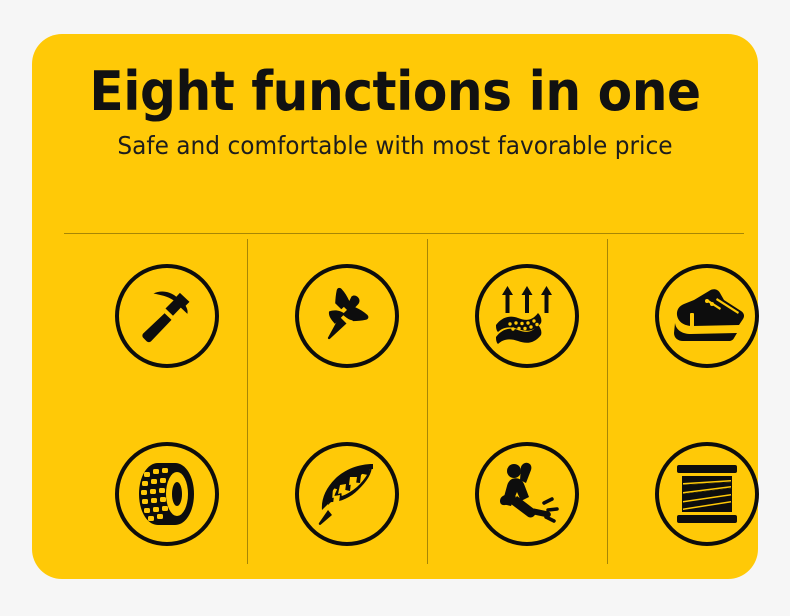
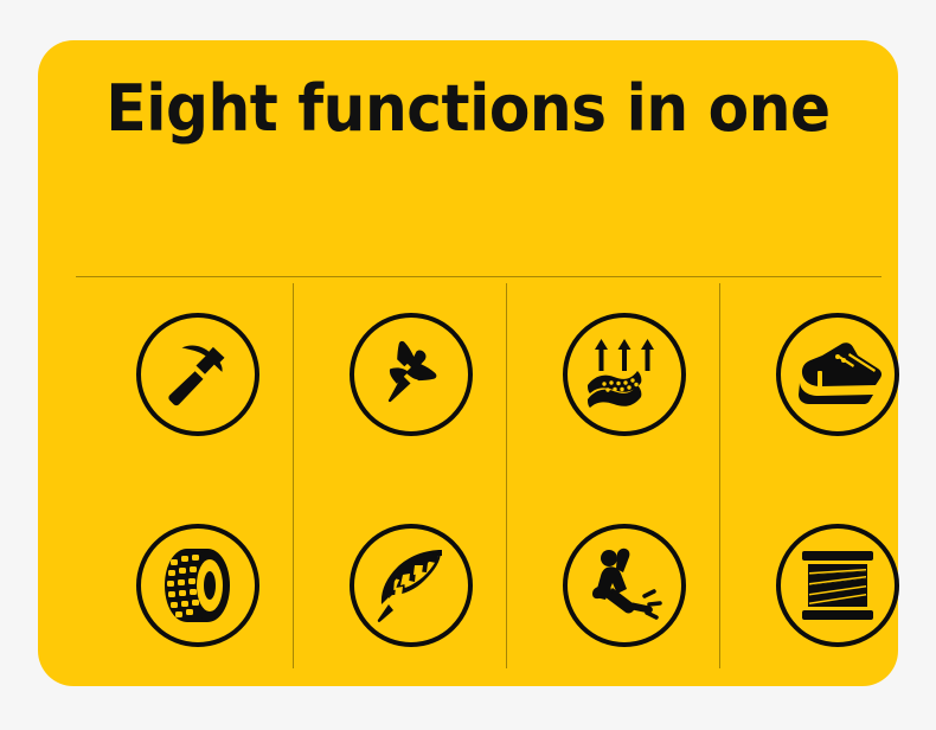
  Eight functions in one
- Safe and comfortable with most favorable price
